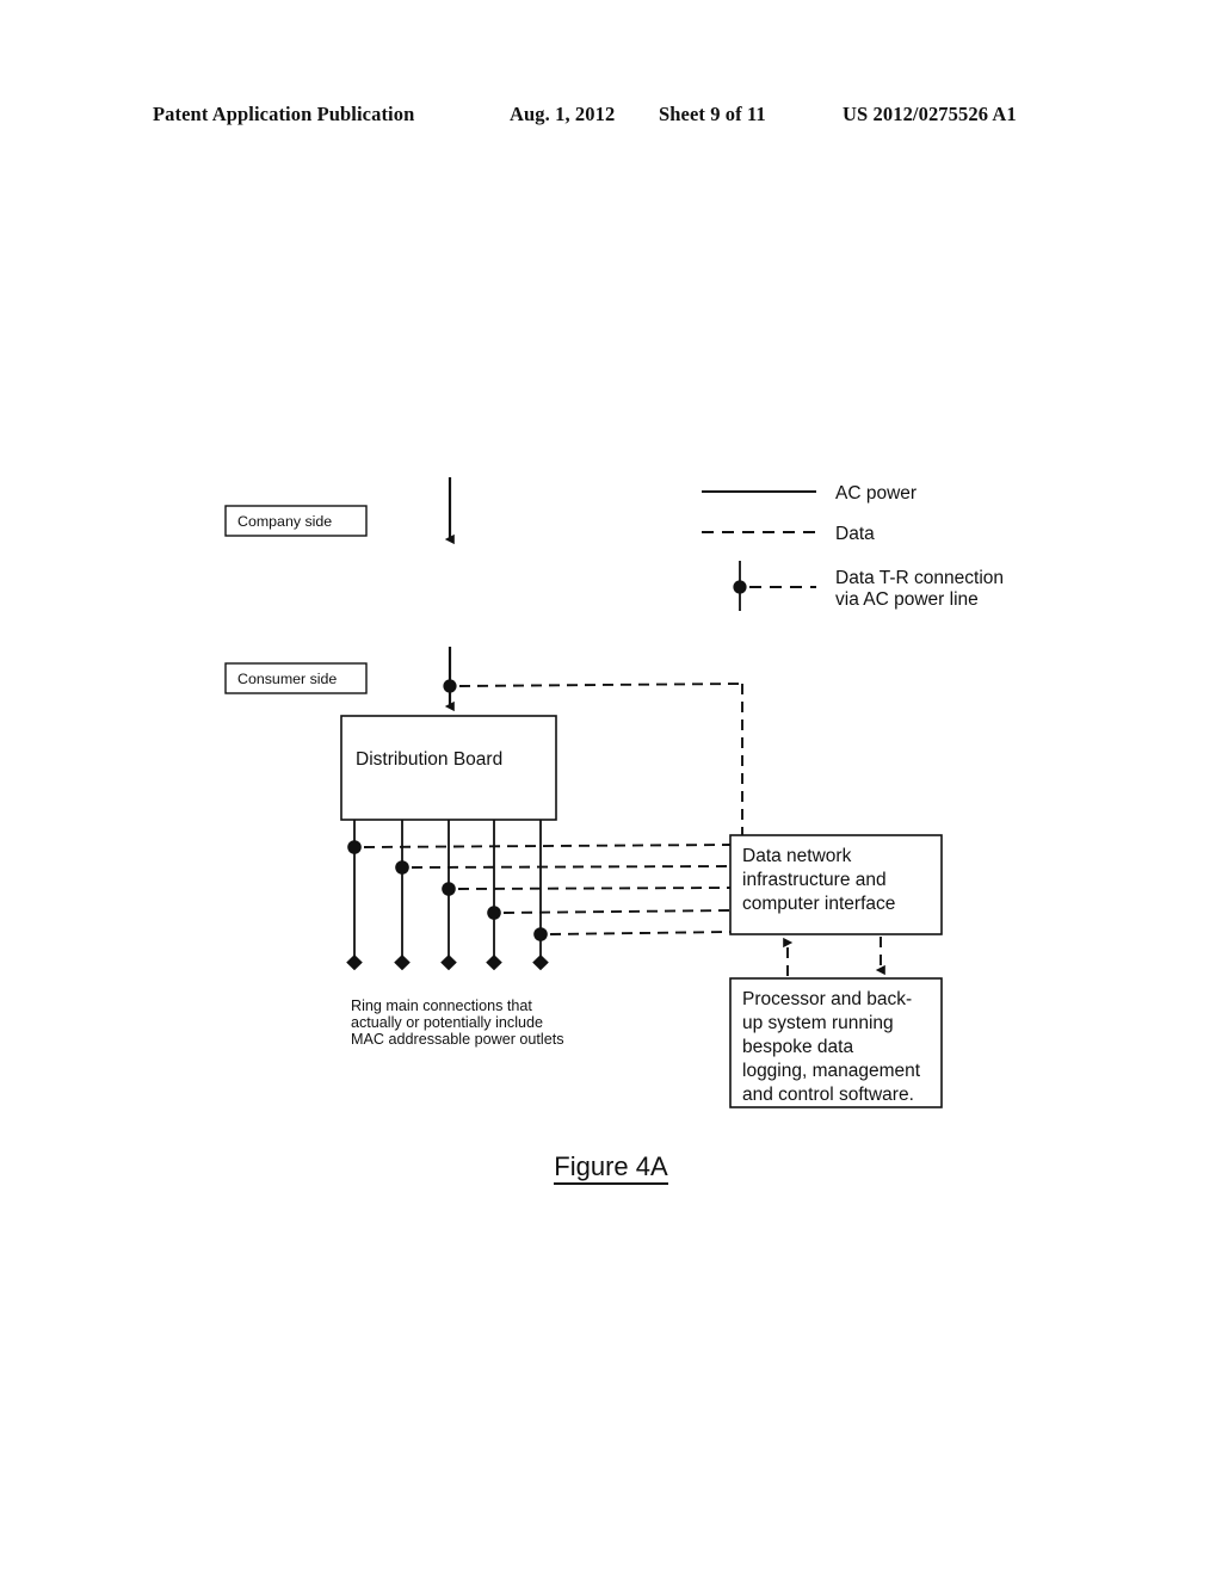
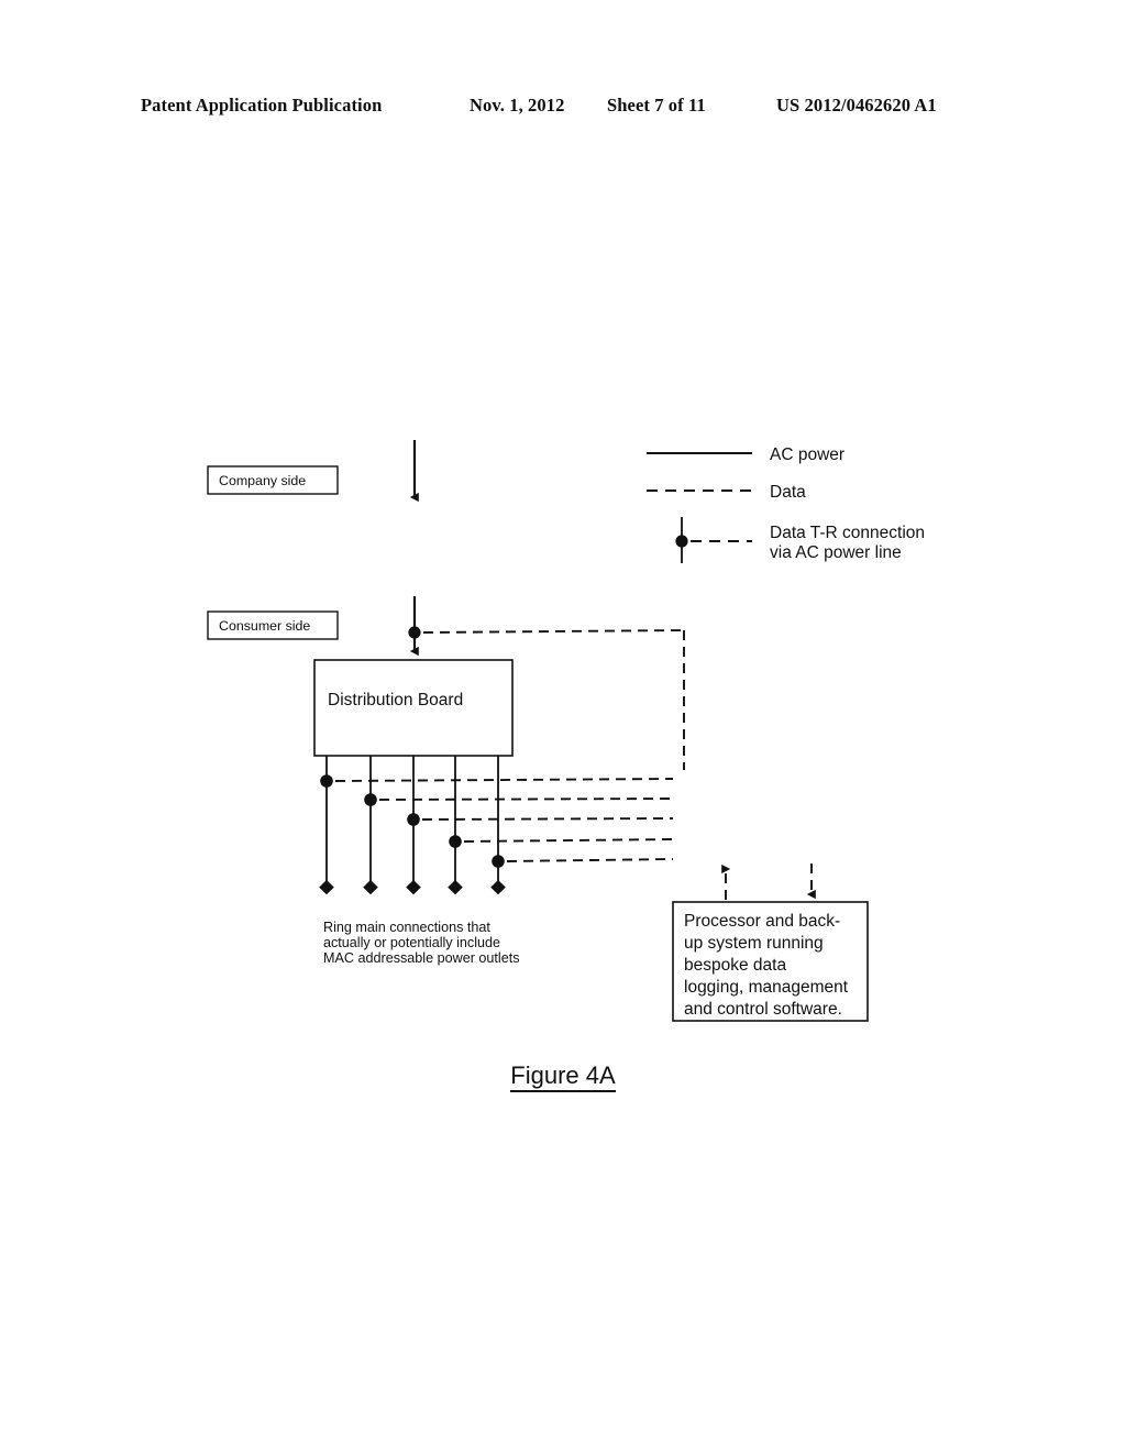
  Patent Application Publication
- Aug. 1, 2012
+ Nov. 1, 2012
- Sheet 9 of 11
+ Sheet 7 of 11
- US 2012/0275526 A1
+ US 2012/0462620 A1
  Company side
  Consumer side
  Distribution Board
  Ring main connections that
  actually or potentially include
  MAC addressable power outlets
- Data network
- infrastructure and
- computer interface
  Processor and back-
  up system running
  bespoke data
  logging, management
  and control software.
  AC power
  Data
  Data T-R connection
  via AC power line
  Figure 4A
